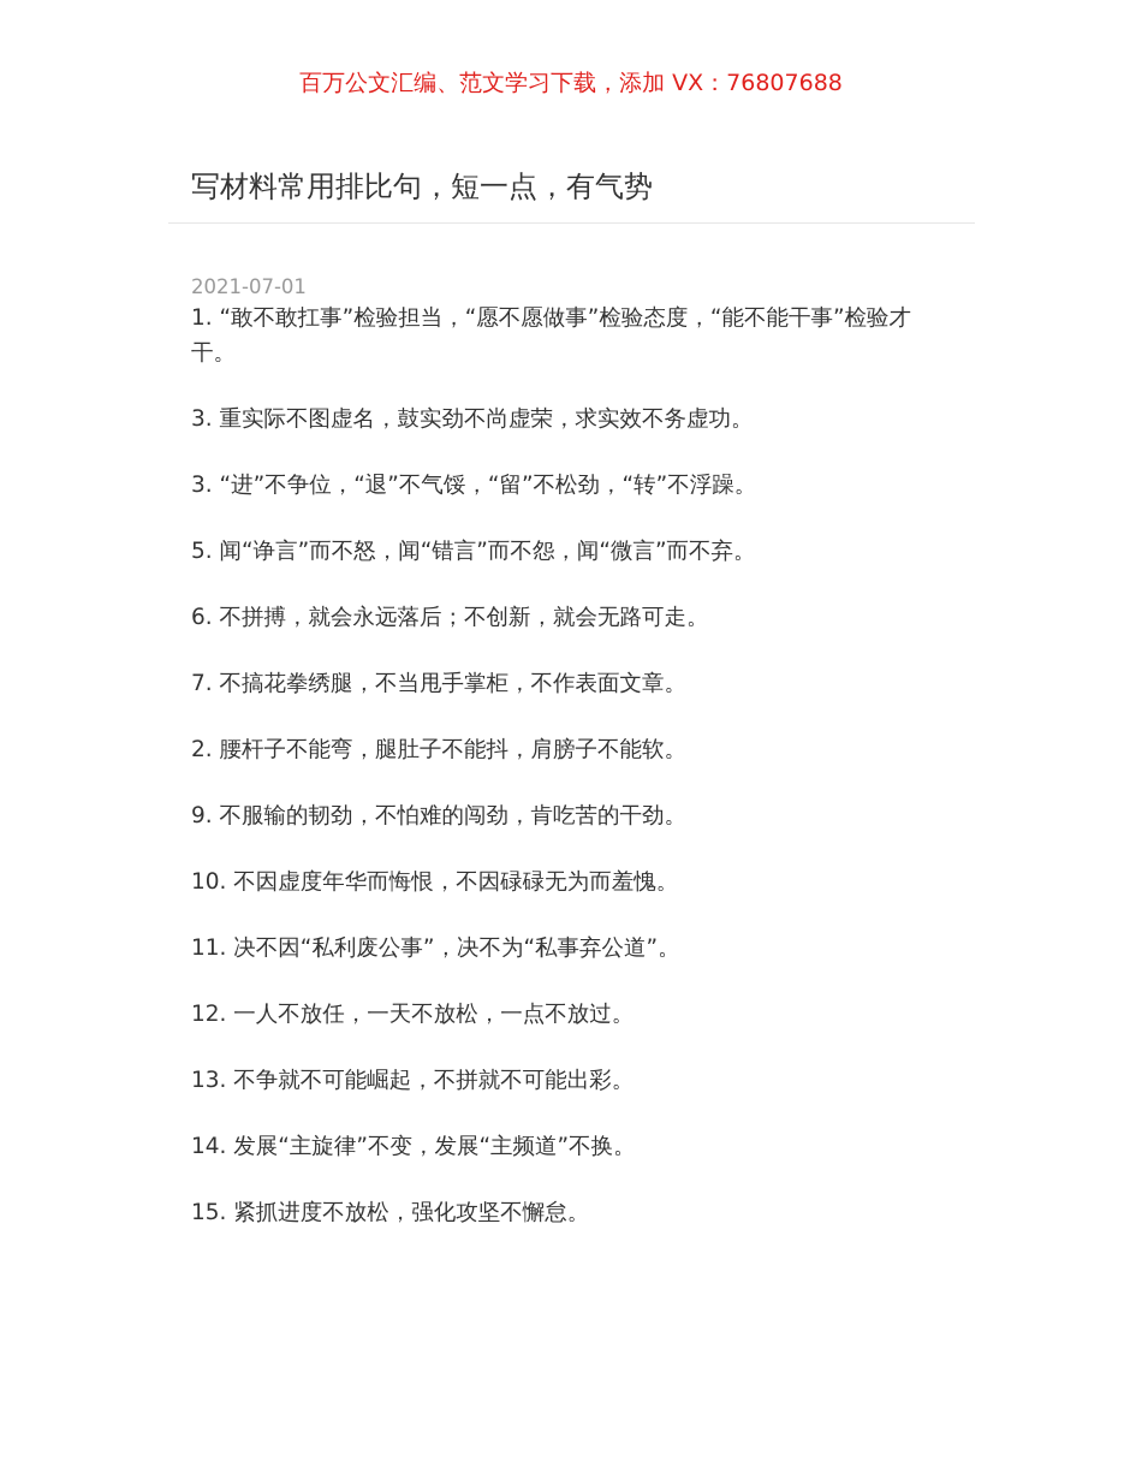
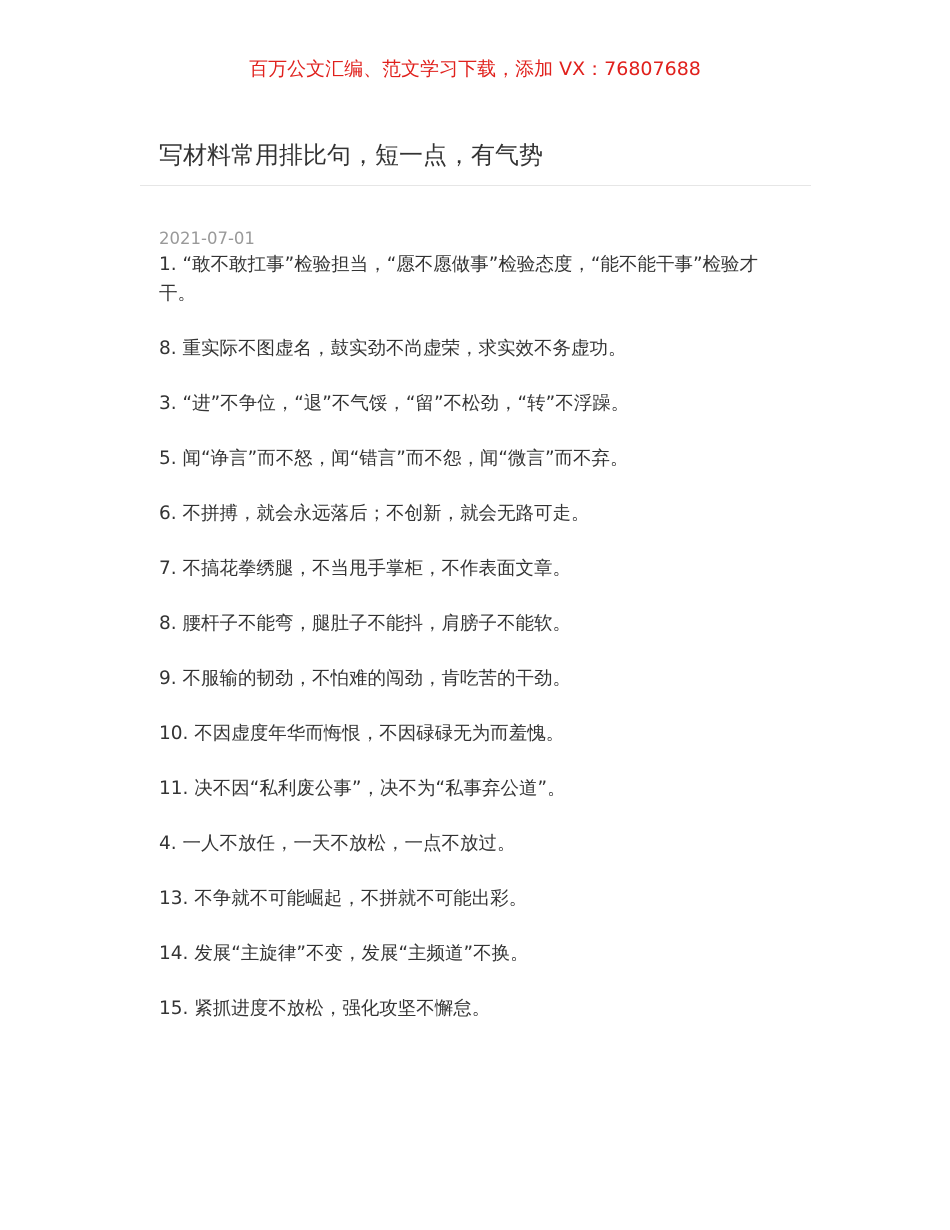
  百万公文汇编、范文学习下载，添加 VX：76807688
  写材料常用排比句，短一点，有气势
  2021-07-01
  1. “敢不敢扛事”检验担当，“愿不愿做事”检验态度，“能不能干事”检验才干。
- 3. 重实际不图虚名，鼓实劲不尚虚荣，求实效不务虚功。
+ 8. 重实际不图虚名，鼓实劲不尚虚荣，求实效不务虚功。
  3. “进”不争位，“退”不气馁，“留”不松劲，“转”不浮躁。
  5. 闻“诤言”而不怒，闻“错言”而不怨，闻“微言”而不弃。
  6. 不拼搏，就会永远落后；不创新，就会无路可走。
  7. 不搞花拳绣腿，不当甩手掌柜，不作表面文章。
- 2. 腰杆子不能弯，腿肚子不能抖，肩膀子不能软。
+ 8. 腰杆子不能弯，腿肚子不能抖，肩膀子不能软。
  9. 不服输的韧劲，不怕难的闯劲，肯吃苦的干劲。
  10. 不因虚度年华而悔恨，不因碌碌无为而羞愧。
  11. 决不因“私利废公事”，决不为“私事弃公道”。
- 12. 一人不放任，一天不放松，一点不放过。
+ 4. 一人不放任，一天不放松，一点不放过。
  13. 不争就不可能崛起，不拼就不可能出彩。
  14. 发展“主旋律”不变，发展“主频道”不换。
  15. 紧抓进度不放松，强化攻坚不懈怠。
